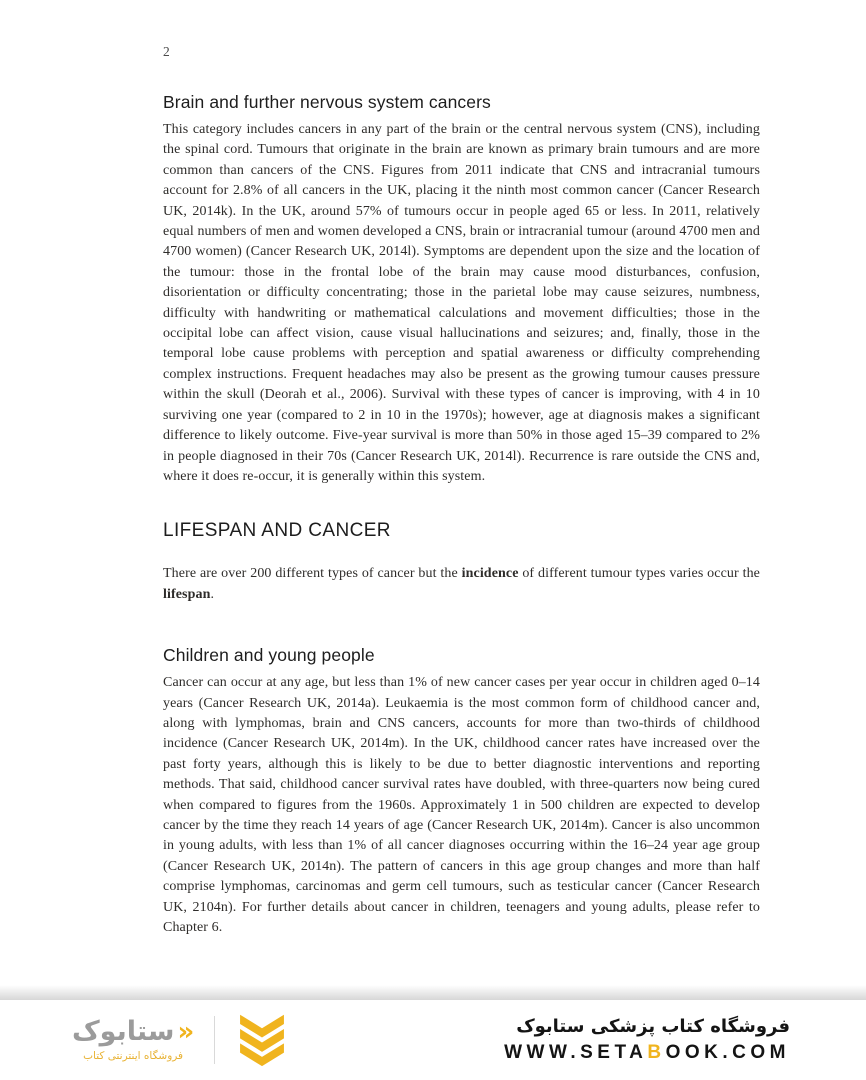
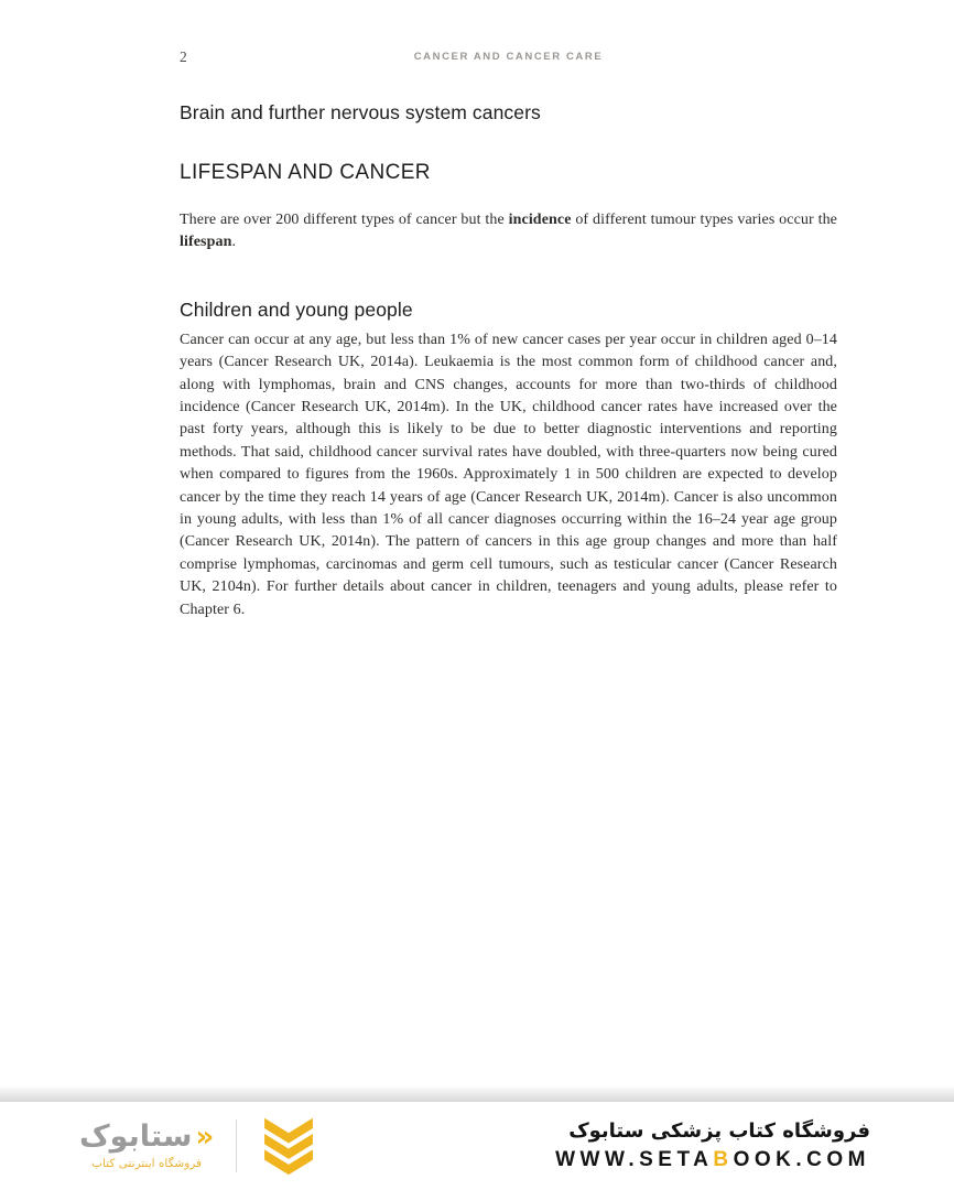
  2
+ CANCER AND CANCER CARE
  Brain and further nervous system cancers
- This category includes cancers in any part of the brain or the central nervous system (CNS), including the spinal cord. Tumours that originate in the brain are known as primary brain tumours and are more common than cancers of the CNS. Figures from 2011 indicate that CNS and intracranial tumours account for 2.8% of all cancers in the UK, placing it the ninth most common cancer (Cancer Research UK, 2014k). In the UK, around 57% of tumours occur in people aged 65 or less. In 2011, relatively equal numbers of men and women developed a CNS, brain or intracranial tumour (around 4700 men and 4700 women) (Cancer Research UK, 2014l). Symptoms are dependent upon the size and the location of the tumour: those in the frontal lobe of the brain may cause mood disturbances, confusion, disorientation or difficulty concentrating; those in the parietal lobe may cause seizures, numbness, difficulty with handwriting or mathematical calculations and movement difficulties; those in the occipital lobe can affect vision, cause visual hallucinations and seizures; and, finally, those in the temporal lobe cause problems with perception and spatial awareness or difficulty comprehending complex instructions. Frequent headaches may also be present as the growing tumour causes pressure within the skull (Deorah et al., 2006). Survival with these types of cancer is improving, with 4 in 10 surviving one year (compared to 2 in 10 in the 1970s); however, age at diagnosis makes a significant difference to likely outcome. Five-year survival is more than 50% in those aged 15–39 compared to 2% in people diagnosed in their 70s (Cancer Research UK, 2014l). Recurrence is rare outside the CNS and, where it does re-occur, it is generally within this system.
  LIFESPAN AND CANCER
  There are over 200 different types of cancer but the incidence of different tumour types varies occur the lifespan.
  Children and young people
- Cancer can occur at any age, but less than 1% of new cancer cases per year occur in children aged 0–14 years (Cancer Research UK, 2014a). Leukaemia is the most common form of childhood cancer and, along with lymphomas, brain and CNS cancers, accounts for more than two-thirds of childhood incidence (Cancer Research UK, 2014m). In the UK, childhood cancer rates have increased over the past forty years, although this is likely to be due to better diagnostic interventions and reporting methods. That said, childhood cancer survival rates have doubled, with three-quarters now being cured when compared to figures from the 1960s. Approximately 1 in 500 children are expected to develop cancer by the time they reach 14 years of age (Cancer Research UK, 2014m). Cancer is also uncommon in young adults, with less than 1% of all cancer diagnoses occurring within the 16–24 year age group (Cancer Research UK, 2014n). The pattern of cancers in this age group changes and more than half comprise lymphomas, carcinomas and germ cell tumours, such as testicular cancer (Cancer Research UK, 2104n). For further details about cancer in children, teenagers and young adults, please refer to Chapter 6.
+ Cancer can occur at any age, but less than 1% of new cancer cases per year occur in children aged 0–14 years (Cancer Research UK, 2014a). Leukaemia is the most common form of childhood cancer and, along with lymphomas, brain and CNS changes, accounts for more than two-thirds of childhood incidence (Cancer Research UK, 2014m). In the UK, childhood cancer rates have increased over the past forty years, although this is likely to be due to better diagnostic interventions and reporting methods. That said, childhood cancer survival rates have doubled, with three-quarters now being cured when compared to figures from the 1960s. Approximately 1 in 500 children are expected to develop cancer by the time they reach 14 years of age (Cancer Research UK, 2014m). Cancer is also uncommon in young adults, with less than 1% of all cancer diagnoses occurring within the 16–24 year age group (Cancer Research UK, 2014n). The pattern of cancers in this age group changes and more than half comprise lymphomas, carcinomas and germ cell tumours, such as testicular cancer (Cancer Research UK, 2104n). For further details about cancer in children, teenagers and young adults, please refer to Chapter 6.
  «
  ستابوک
  فروشگاه اینترنتی کتاب
  فروشگاه کتاب پزشکی ستابوک
  WWW.SETABOOK.COM
